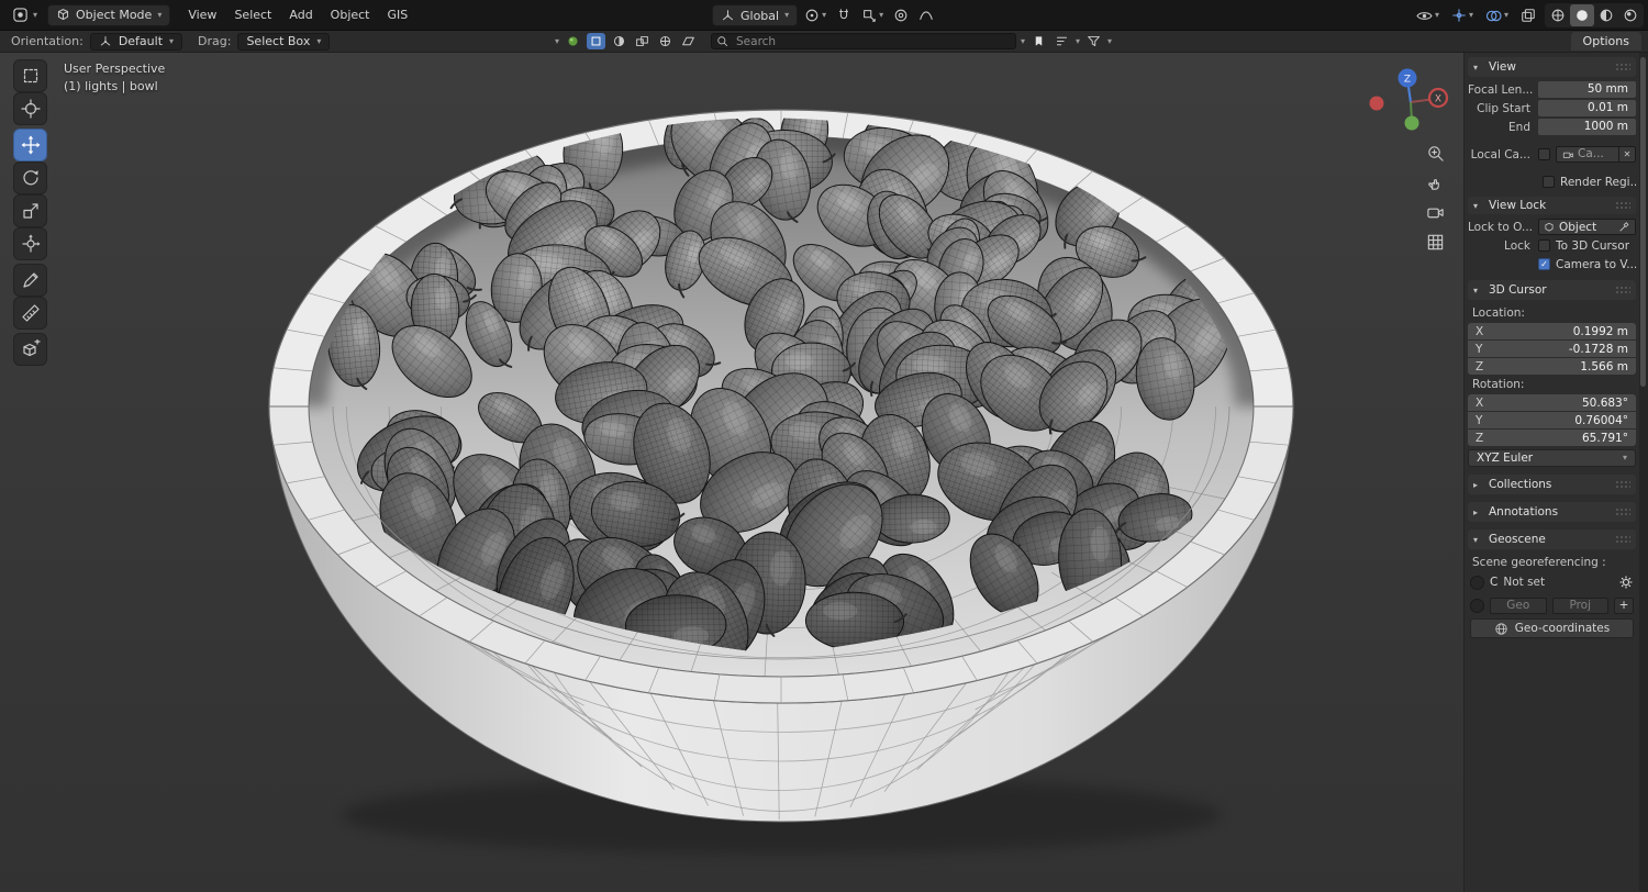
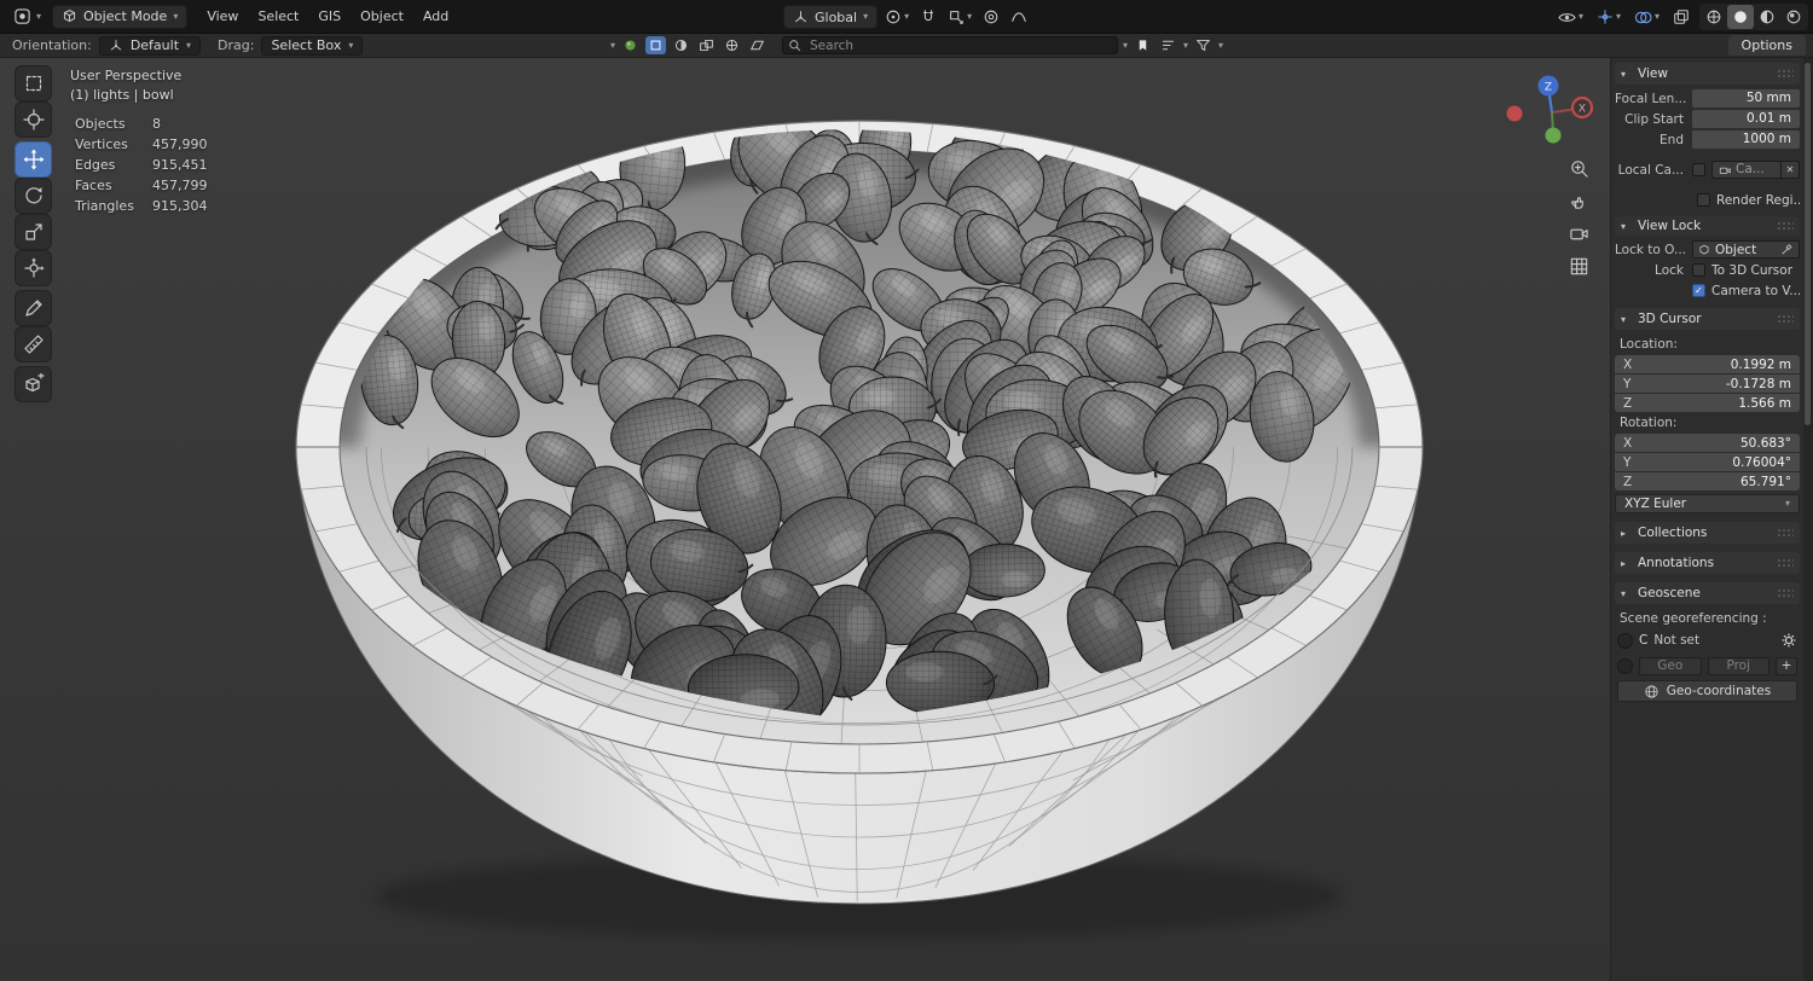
  ▾
  Object Mode
  ▾
  View
  Select
- Add
+ GIS
  Object
- GIS
+ Add
  Global
  ▾
  ▾
  ▾
  ▾
  ▾
  ▾
  Orientation:
  Default
  ▾
  Drag:
  Select Box
  ▾
  ▾
  Search
  ▾
  ▾
  ▾
  Options
  User Perspective
  (1) lights | bowl
+ Objects
+ 8
+ Vertices
+ 457,990
+ Edges
+ 915,451
+ Faces
+ 457,799
+ Triangles
+ 915,304
  Z
  X
  ▾
  View
  Focal Len...
  50 mm
  Clip Start
  0.01 m
  End
  1000 m
  Local Ca...
  Ca...
  ✕
  Render Regi..
  ▾
  View Lock
  Lock to O...
  Object
  Lock
  To 3D Cursor
  ✓
  Camera to V...
  ▾
  3D Cursor
  Location:
  X
  0.1992 m
  Y
  -0.1728 m
  Z
  1.566 m
  Rotation:
  X
  50.683°
  Y
  0.76004°
  Z
  65.791°
  XYZ Euler
  ▾
  ▸
  Collections
  ▸
  Annotations
  ▾
  Geoscene
  Scene georeferencing :
  C
  Not set
  Geo
  Proj
  +
  Geo-coordinates
